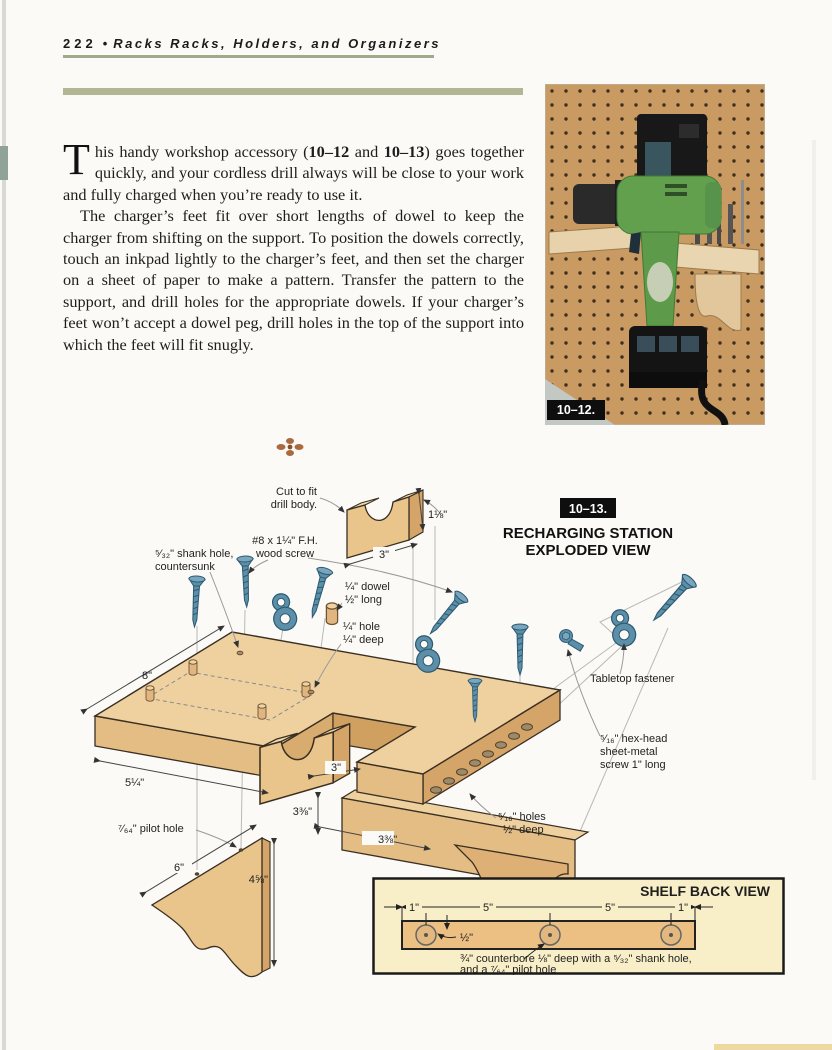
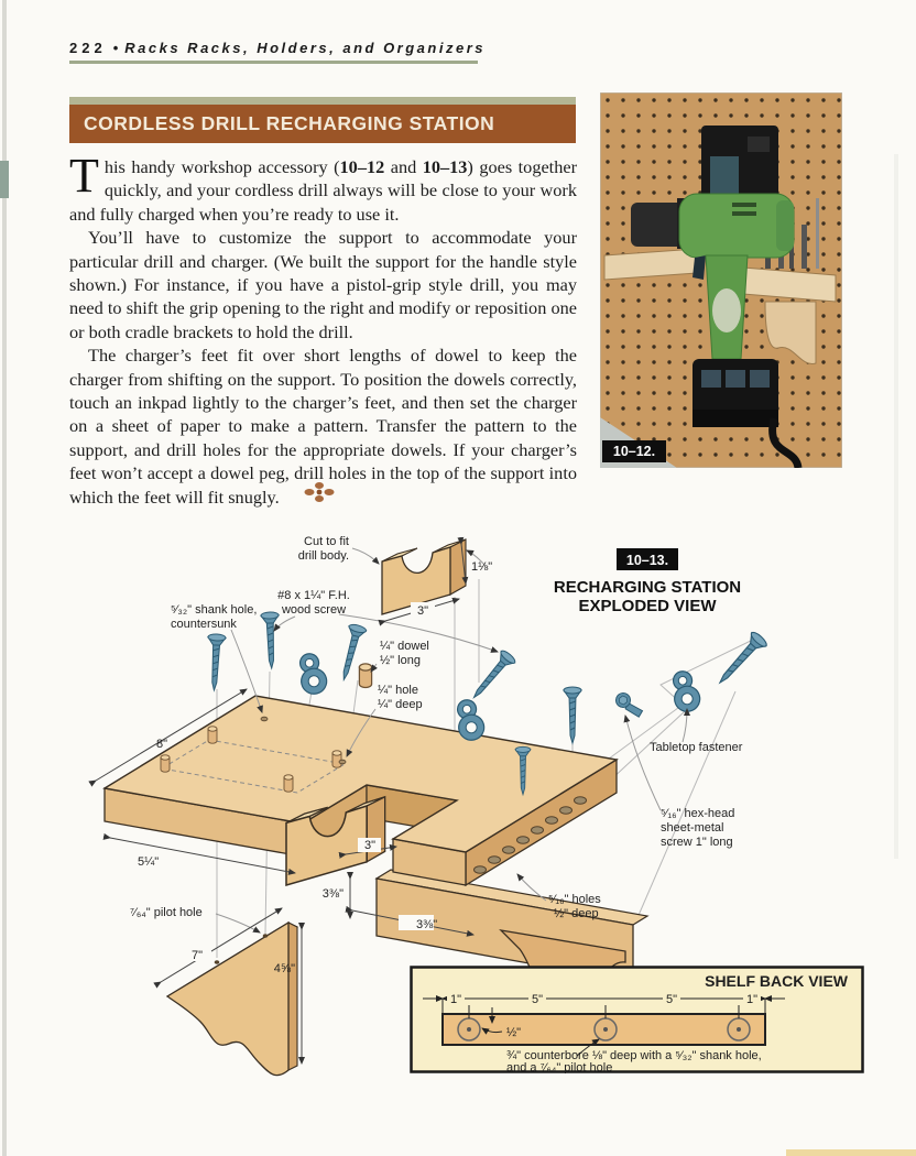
  222 • Racks Racks, Holders, and Organizers
+ CORDLESS DRILL RECHARGING STATION
  T
  his handy workshop accessory (10–12 and 10–13) goes together quickly, and your cordless drill always will be close to your work and fully charged when you’re ready to use it.
+ You’ll have to customize the support to accommodate your particular drill and charger. (We built the support for the handle style shown.) For instance, if you have a pistol-grip style drill, you may need to shift the grip opening to the right and modify or reposition one or both cradle brackets to hold the drill.
  The charger’s feet fit over short lengths of dowel to keep the charger from shifting on the support. To position the dowels correctly, touch an inkpad lightly to the charger’s feet, and then set the charger on a sheet of paper to make a pattern. Transfer the pattern to the support, and drill holes for the appropriate dowels. If your charger’s feet won’t accept a dowel peg, drill holes in the top of the support into which the feet will fit snugly.
  10–12.
  10–13.
  RECHARGING STATION
  EXPLODED VIEW
  Cut to fit
  drill body.
  #8 x 1¼" F.H.
  wood screw
  ⁵⁄₃₂" shank hole,
  countersunk
  ¼" dowel
  ½" long
  ¼" hole
  ¼" deep
  Tabletop fastener
  ⁵⁄₁₆" hex-head
  sheet-metal
  screw 1" long
  ⁵⁄₁₆" holes
  ½" deep
  ⁷⁄₆₄" pilot hole
  1⅛"
  3"
  8"
  5¼"
  3"
  3⅜"
  3⅜"
- 6"
+ 7"
  4⅝"
  SHELF BACK VIEW
  1"
  5"
  5"
  1"
  ½"
  ¾" counterbore ⅛" deep with a ⁵⁄₃₂" shank hole,
  and a ⁷⁄₆₄" pilot hole
